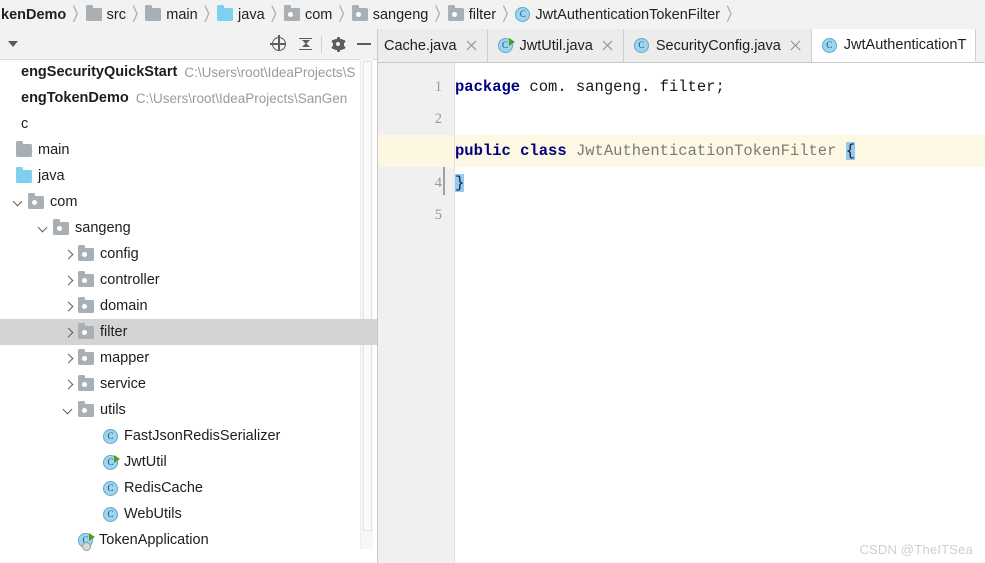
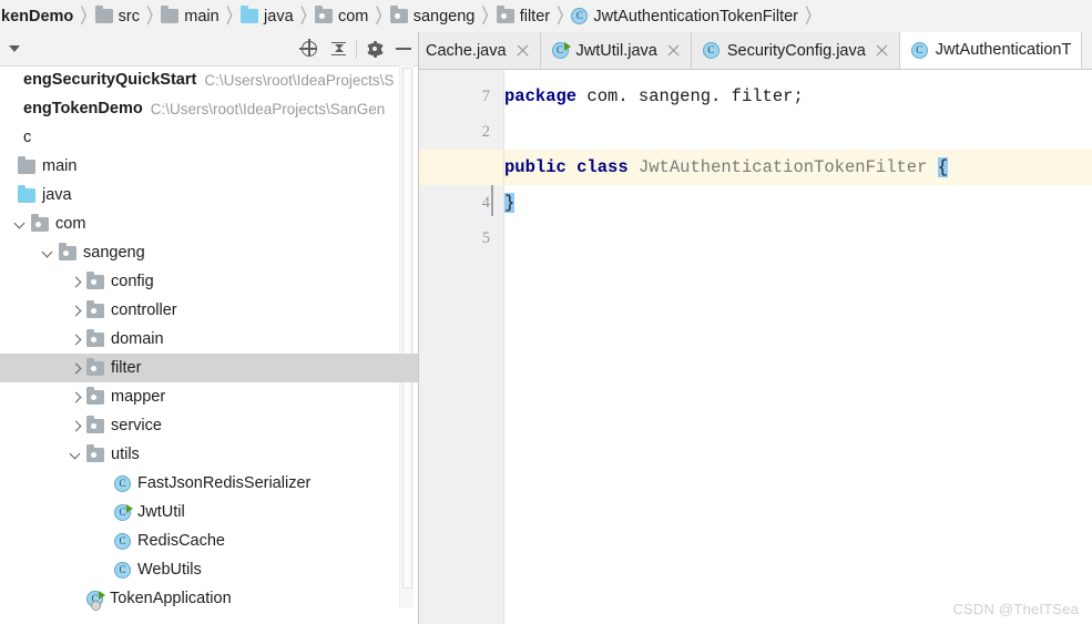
  kenDemo
  〉
  src
  〉
  main
  〉
  java
  〉
  com
  〉
  sangeng
  〉
  filter
  〉
  C
  JwtAuthenticationTokenFilter
  〉
  engSecurityQuickStart
  C:\Users\root\IdeaProjects\S
  engTokenDemo
  C:\Users\root\IdeaProjects\SanGen
  c
  main
  java
  com
  sangeng
  config
  controller
  domain
  filter
  mapper
  service
  utils
  C
  FastJsonRedisSerializer
  C
  JwtUtil
  C
  RedisCache
  C
  WebUtils
  C
  TokenApplication
  Cache.java
  C
  JwtUtil.java
  C
  SecurityConfig.java
  C
  JwtAuthenticationT
- 1
+ 7
  2
  4
  5
  package com. sangeng. filter;
  public class JwtAuthenticationTokenFilter {
  }
  CSDN @TheITSea
